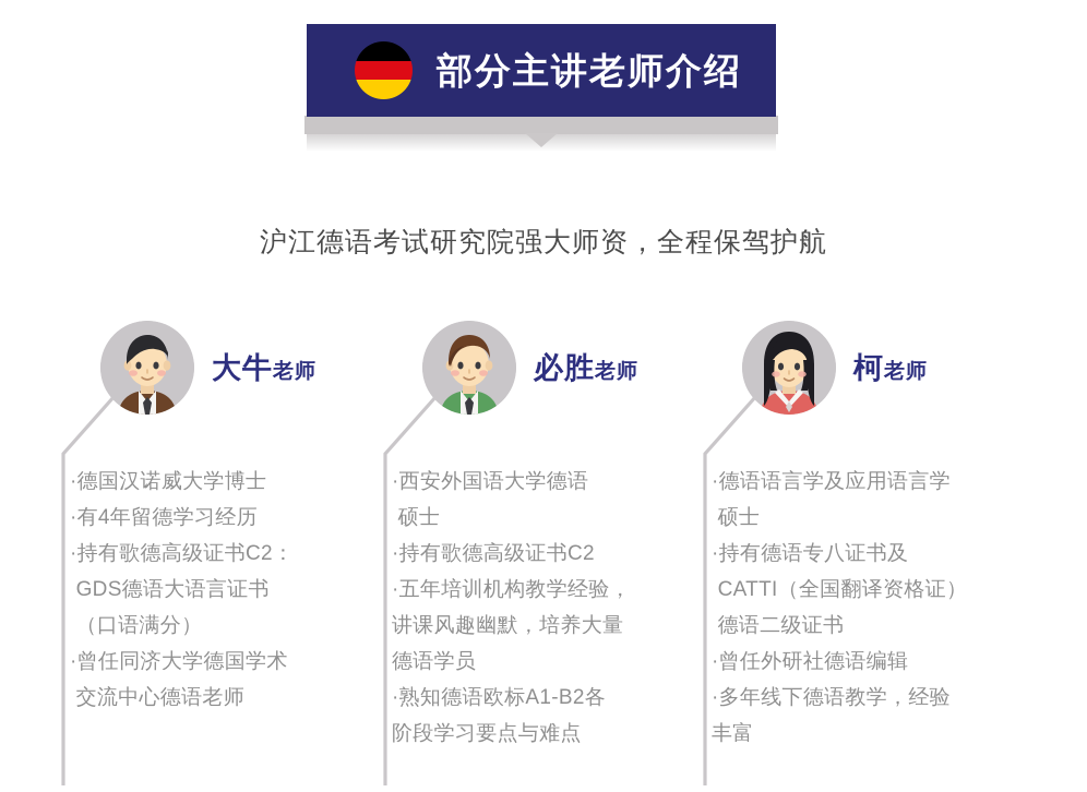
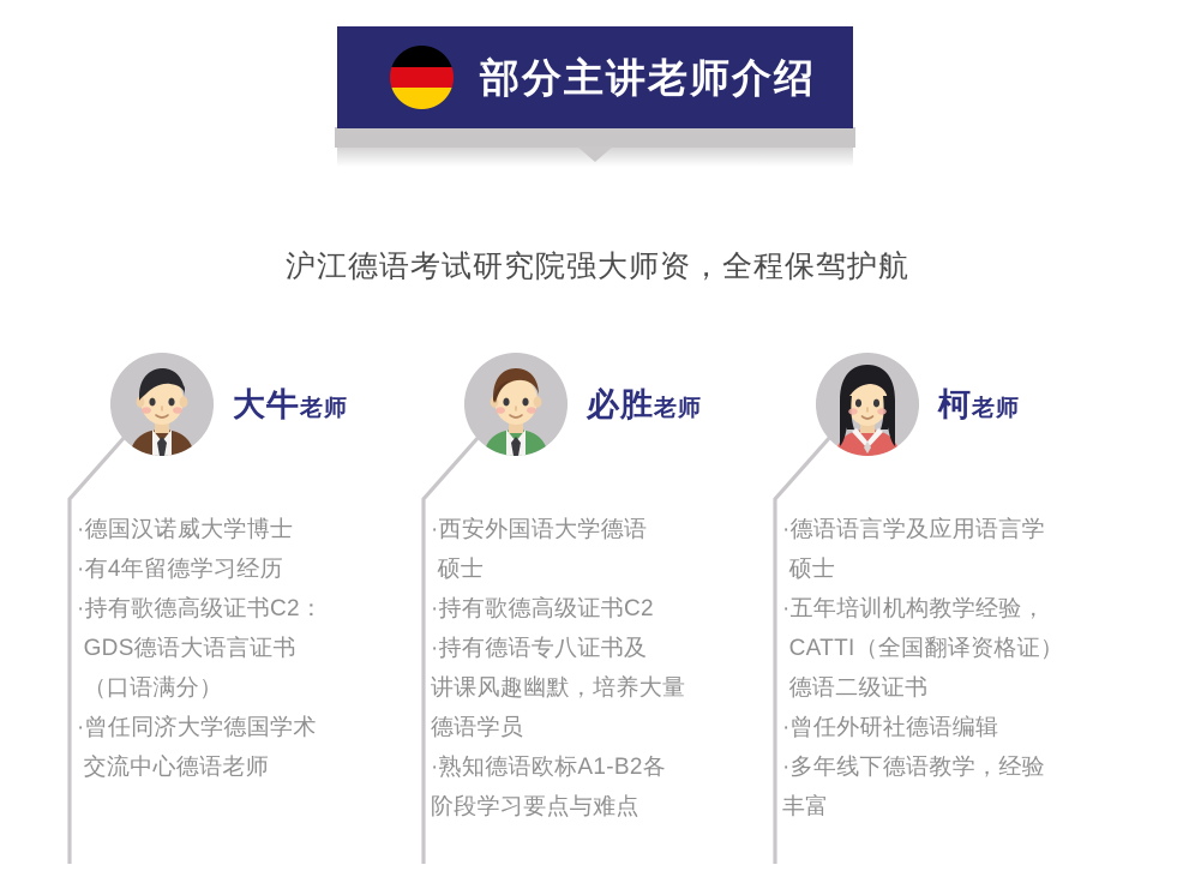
  部分主讲老师介绍
  沪江德语考试研究院强大师资，全程保驾护航
  大牛老师
  ·德国汉诺威大学博士
  ·有4年留德学习经历
  ·持有歌德高级证书C2：
  GDS德语大语言证书
  （口语满分）
  ·曾任同济大学德国学术
  交流中心德语老师
  必胜老师
  ·西安外国语大学德语
  硕士
  ·持有歌德高级证书C2
- ·五年培训机构教学经验，
+ ·持有德语专八证书及
  讲课风趣幽默，培养大量
  德语学员
  ·熟知德语欧标A1-B2各
  阶段学习要点与难点
  柯老师
  ·德语语言学及应用语言学
  硕士
- ·持有德语专八证书及
+ ·五年培训机构教学经验，
  CATTI（全国翻译资格证）
  德语二级证书
  ·曾任外研社德语编辑
  ·多年线下德语教学，经验
  丰富
